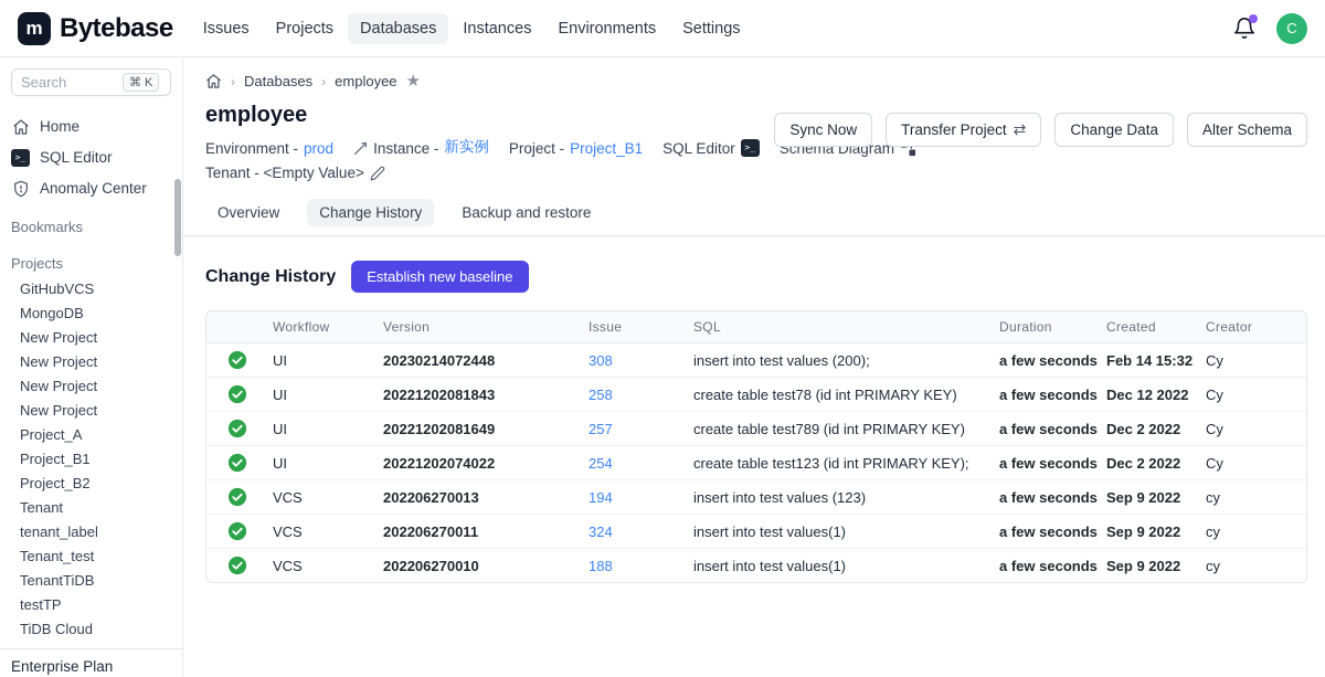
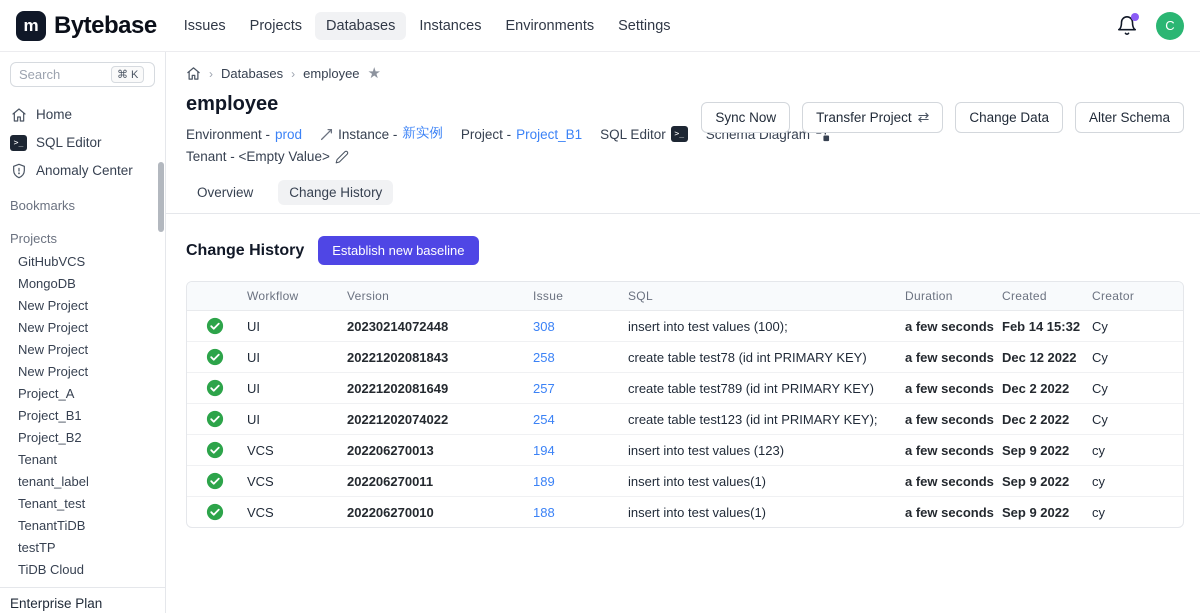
  m
  Bytebase
  Issues
  Projects
  Databases
  Instances
  Environments
  Settings
  C
  Search
  ⌘ K
  Home
  >_
  SQL Editor
  Anomaly Center
  Bookmarks
  Projects
  GitHubVCS
  MongoDB
  New Project
  New Project
  New Project
  New Project
  Project_A
  Project_B1
  Project_B2
  Tenant
  tenant_label
  Tenant_test
  TenantTiDB
  testTP
  TiDB Cloud
  Enterprise Plan
  ›
  Databases
  ›
  employee
  ★
  employee
  Environment -
  prod
  Instance -
  新实例
  Project -
  Project_B1
  SQL Editor
  >_
  Schema Diagram
  Tenant - <Empty Value>
  Sync Now
  Transfer Project
  ⇄
  Change Data
  Alter Schema
  Overview
  Change History
- Backup and restore
  Change History
  Establish new baseline
  	Workflow	Version	Issue	SQL	Duration	Created	Creator
- 	UI	20230214072448	308	insert into test values (200);	a few seconds	Feb 14 15:32	Cy
+ 	UI	20230214072448	308	insert into test values (100);	a few seconds	Feb 14 15:32	Cy
  	UI	20221202081843	258	create table test78 (id int PRIMARY KEY)	a few seconds	Dec 12 2022	Cy
  	UI	20221202081649	257	create table test789 (id int PRIMARY KEY)	a few seconds	Dec 2 2022	Cy
  	UI	20221202074022	254	create table test123 (id int PRIMARY KEY);	a few seconds	Dec 2 2022	Cy
  	VCS	202206270013	194	insert into test values (123)	a few seconds	Sep 9 2022	cy
- 	VCS	202206270011	324	insert into test values(1)	a few seconds	Sep 9 2022	cy
+ 	VCS	202206270011	189	insert into test values(1)	a few seconds	Sep 9 2022	cy
  	VCS	202206270010	188	insert into test values(1)	a few seconds	Sep 9 2022	cy
